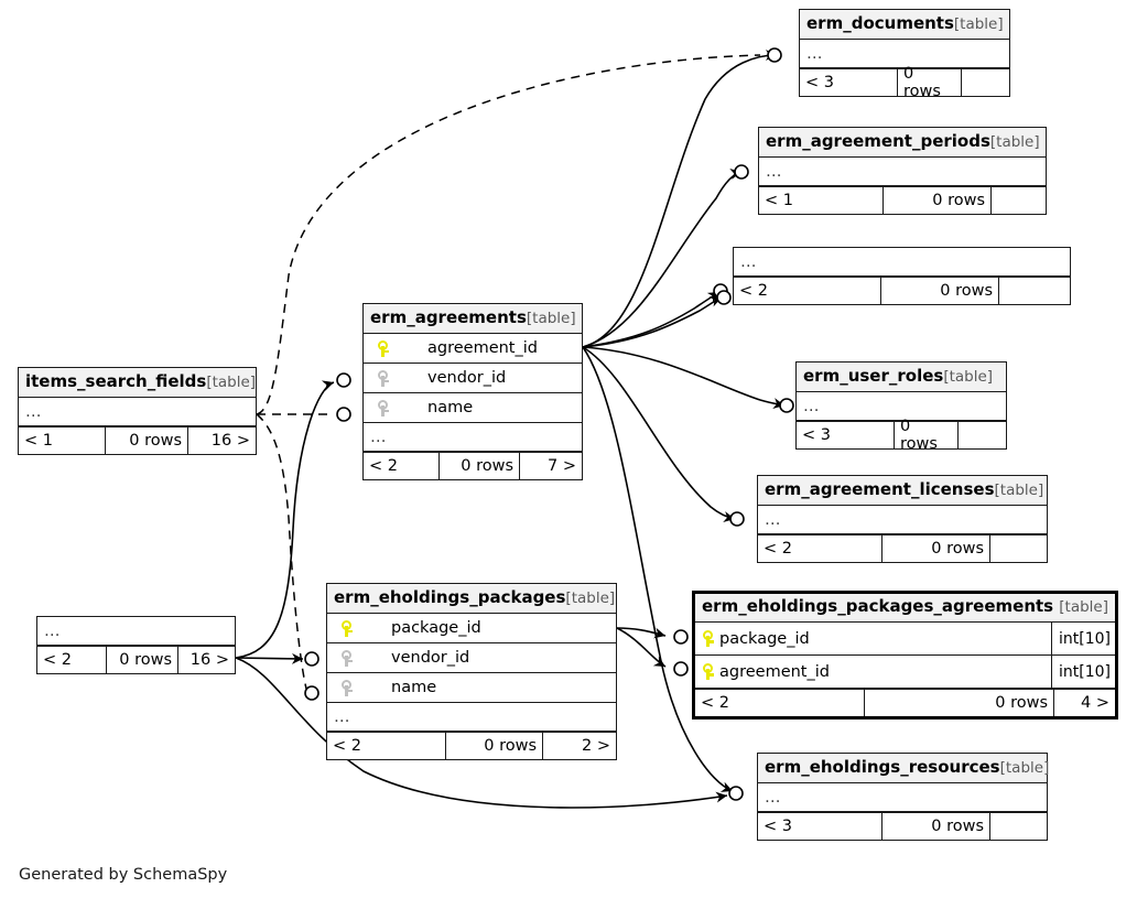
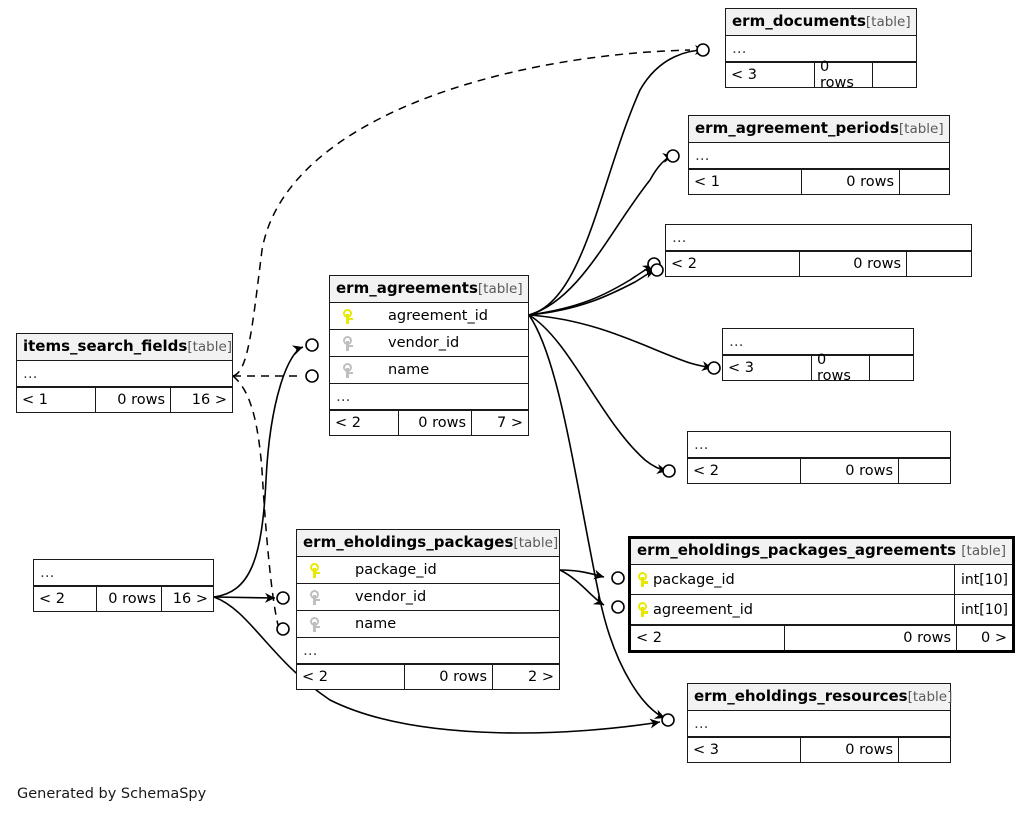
  erm_documents[table]
  …
  < 3
  0 rows
  erm_agreement_periods[table]
  …
  < 1
  0 rows
  …
  < 2
  0 rows
- erm_user_roles[table]
  …
  < 3
  0 rows
- erm_agreement_licenses[table]
  …
  < 2
  0 rows
  erm_eholdings_resources[table]
  …
  < 3
  0 rows
  items_search_fields[table]
  …
  < 1
  0 rows
  16 >
  …
  < 2
  0 rows
  16 >
  erm_agreements[table]
  agreement_id
  vendor_id
  name
  …
  < 2
  0 rows
  7 >
  erm_eholdings_packages[table]
  package_id
  vendor_id
  name
  …
  < 2
  0 rows
  2 >
  erm_eholdings_packages_agreements
  [table]
  package_id
  int[10]
  agreement_id
  int[10]
  < 2
  0 rows
- 4 >
+ 0 >
  Generated by SchemaSpy
